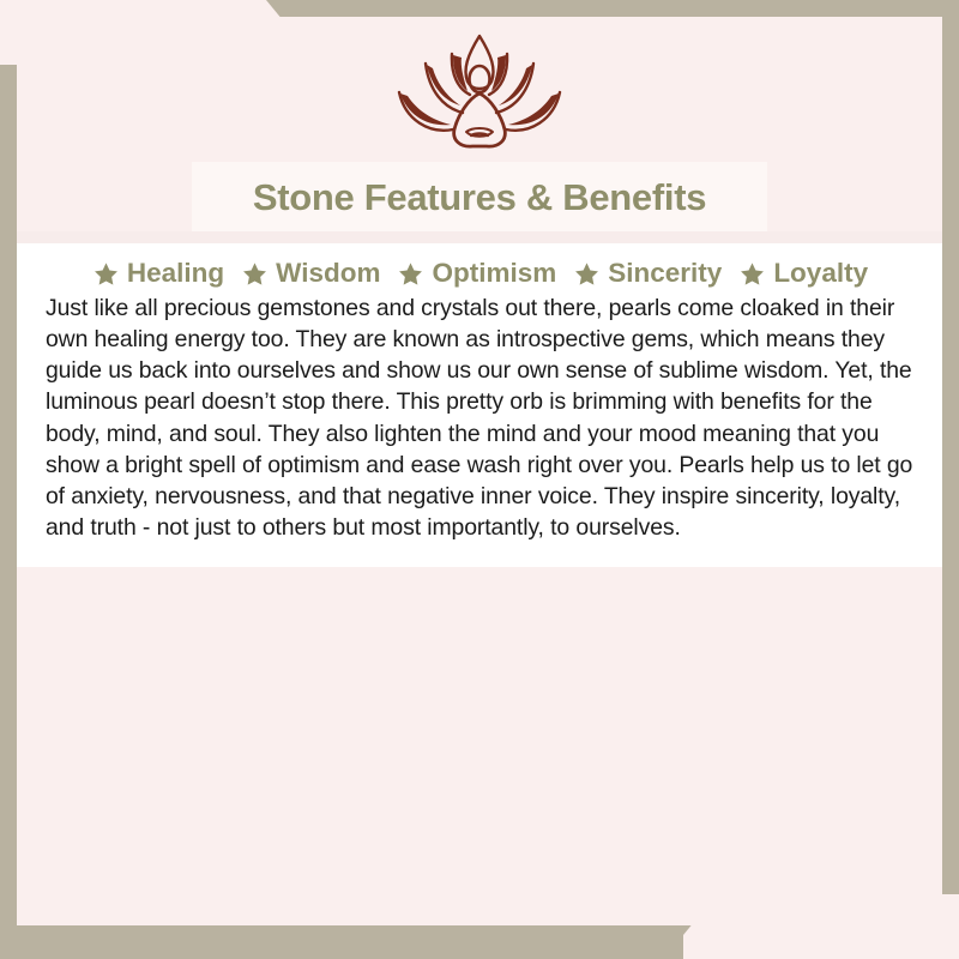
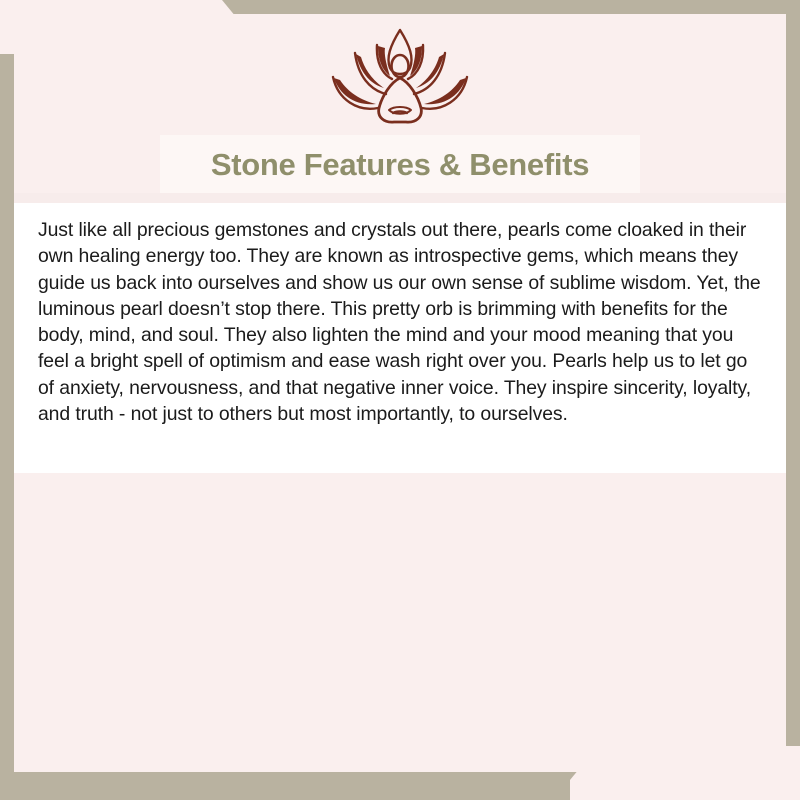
  Stone Features & Benefits
- Healing
- Wisdom
- Optimism
- Sincerity
- Loyalty
- Just like all precious gemstones and crystals out there, pearls come cloaked in their own healing energy too. They are known as introspective gems, which means they guide us back into ourselves and show us our own sense of sublime wisdom. Yet, the luminous pearl doesn’t stop there. This pretty orb is brimming with benefits for the body, mind, and soul. They also lighten the mind and your mood meaning that you show a bright spell of optimism and ease wash right over you. Pearls help us to let go of anxiety, nervousness, and that negative inner voice. They inspire sincerity, loyalty, and truth - not just to others but most importantly, to ourselves.
+ Just like all precious gemstones and crystals out there, pearls come cloaked in their own healing energy too. They are known as introspective gems, which means they guide us back into ourselves and show us our own sense of sublime wisdom. Yet, the luminous pearl doesn’t stop there. This pretty orb is brimming with benefits for the body, mind, and soul. They also lighten the mind and your mood meaning that you feel a bright spell of optimism and ease wash right over you. Pearls help us to let go of anxiety, nervousness, and that negative inner voice. They inspire sincerity, loyalty, and truth - not just to others but most importantly, to ourselves.
